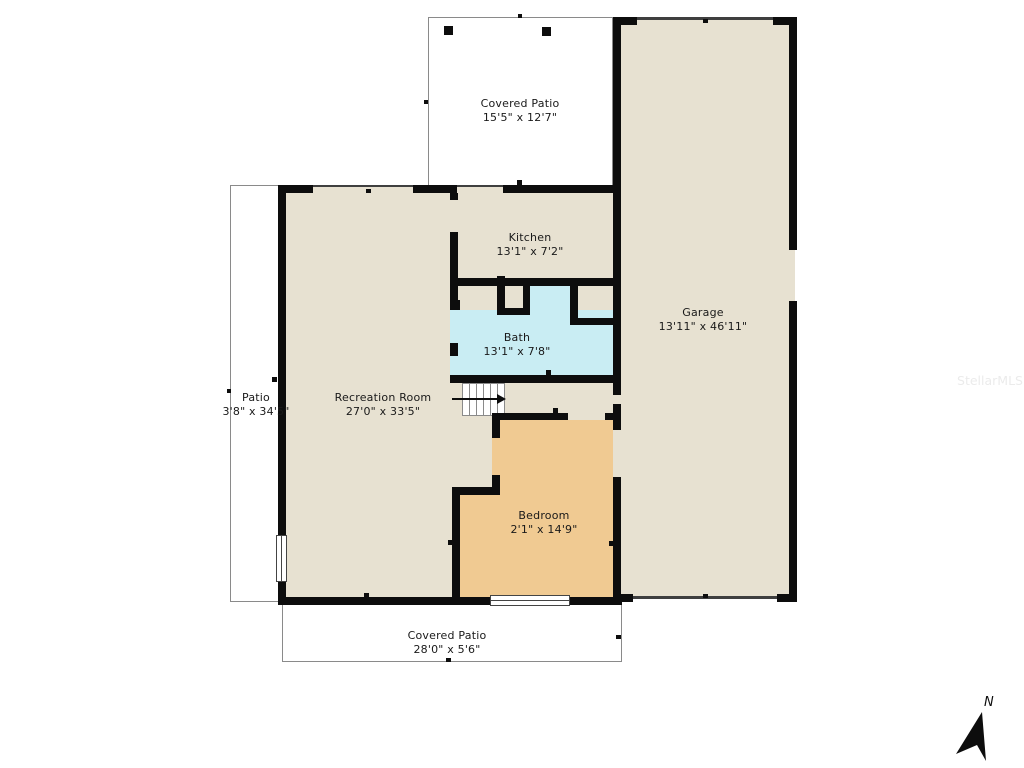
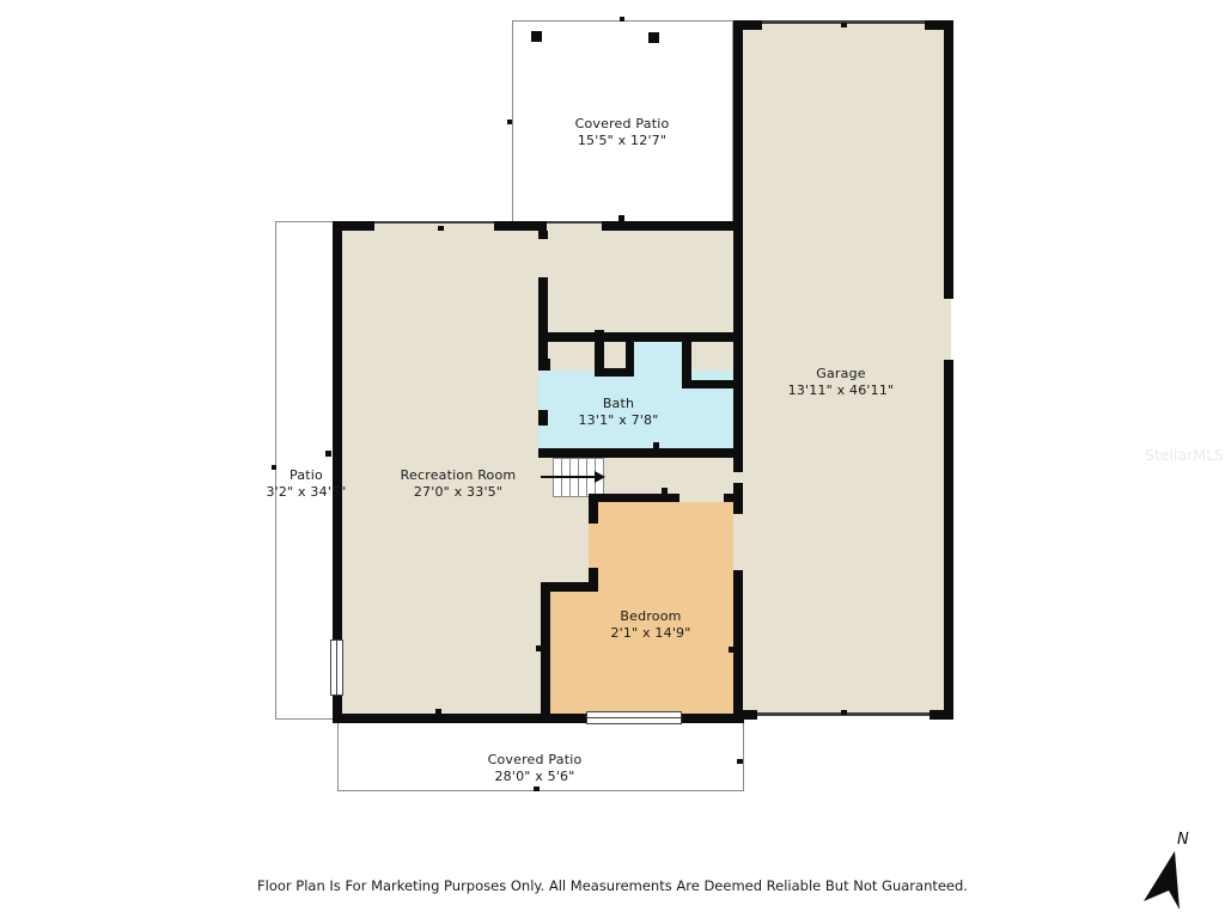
  Covered Patio
  15'5" x 12'7"
- Kitchen
- 13'1" x 7'2"
  Garage
  13'11" x 46'11"
  Bath
  13'1" x 7'8"
  Patio
- 3'8" x 34'5"
+ 3'2" x 34'5"
  Recreation Room
  27'0" x 33'5"
  Bedroom
  2'1" x 14'9"
  Covered Patio
  28'0" x 5'6"
+ Floor Plan Is For Marketing Purposes Only. All Measurements Are Deemed Reliable But Not Guaranteed.
  N
